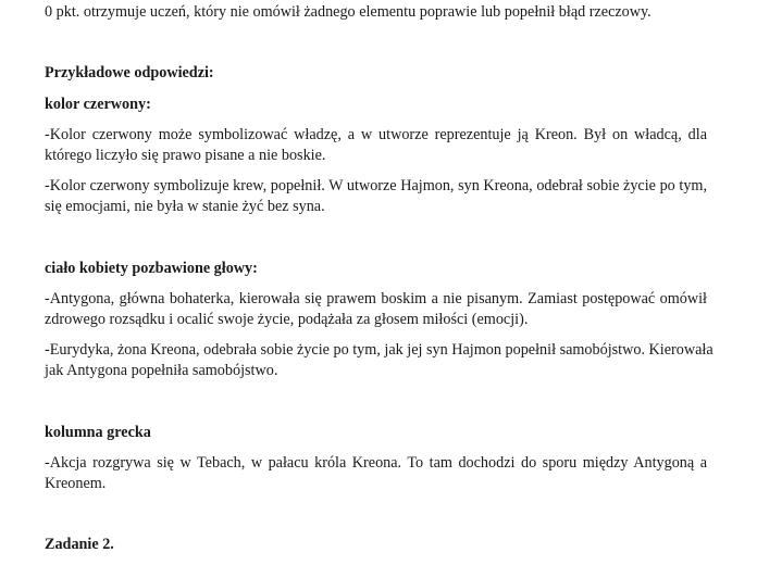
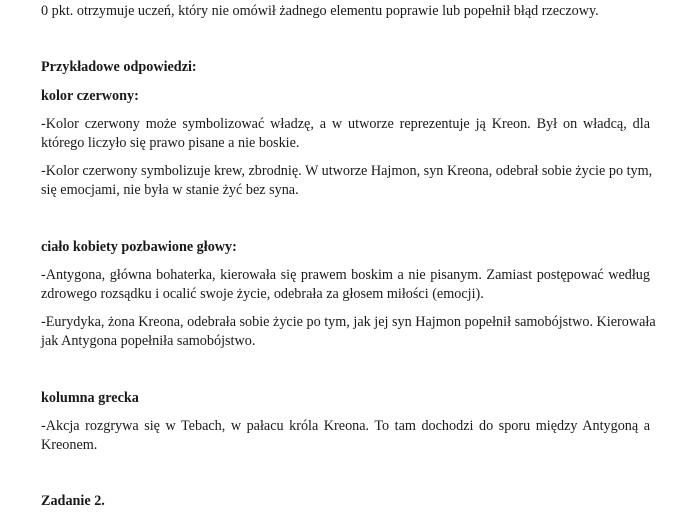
  0 pkt. otrzymuje uczeń, który nie omówił żadnego elementu poprawie lub popełnił błąd rzeczowy.
  Przykładowe odpowiedzi:
  kolor czerwony:
  -Kolor czerwony może symbolizować władzę, a w utworze reprezentuje ją Kreon. Był on władcą, dla
  którego liczyło się prawo pisane a nie boskie.
- -Kolor czerwony symbolizuje krew, popełnił. W utworze Hajmon, syn Kreona, odebrał sobie życie po tym,
+ -Kolor czerwony symbolizuje krew, zbrodnię. W utworze Hajmon, syn Kreona, odebrał sobie życie po tym,
  się emocjami, nie była w stanie żyć bez syna.
  ciało kobiety pozbawione głowy:
- -Antygona, główna bohaterka, kierowała się prawem boskim a nie pisanym. Zamiast postępować omówił
+ -Antygona, główna bohaterka, kierowała się prawem boskim a nie pisanym. Zamiast postępować według
- zdrowego rozsądku i ocalić swoje życie, podążała za głosem miłości (emocji).
+ zdrowego rozsądku i ocalić swoje życie, odebrała za głosem miłości (emocji).
  -Eurydyka, żona Kreona, odebrała sobie życie po tym, jak jej syn Hajmon popełnił samobójstwo. Kierowała
  jak Antygona popełniła samobójstwo.
  kolumna grecka
  -Akcja rozgrywa się w Tebach, w pałacu króla Kreona. To tam dochodzi do sporu między Antygoną a
  Kreonem.
  Zadanie 2.
